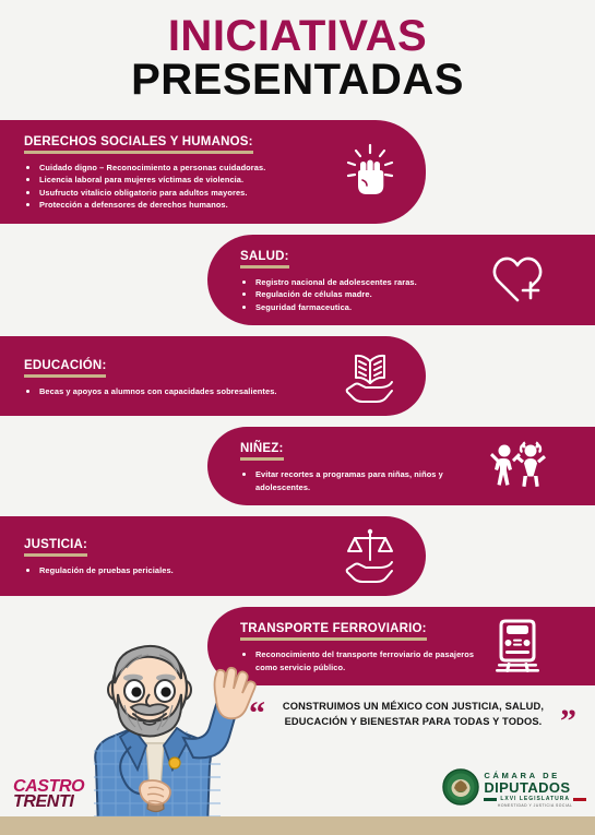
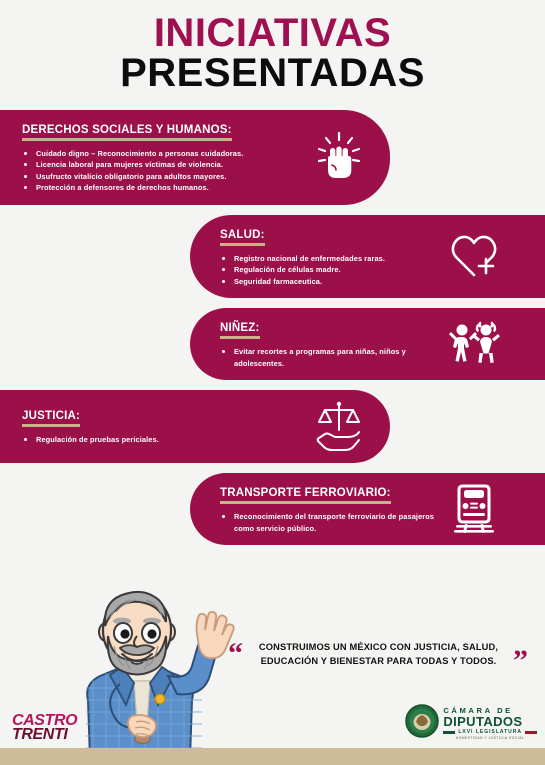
  INICIATIVAS
  PRESENTADAS
  DERECHOS SOCIALES Y HUMANOS:
  Cuidado digno – Reconocimiento a personas cuidadoras.
  Licencia laboral para mujeres víctimas de violencia.
  Usufructo vitalicio obligatorio para adultos mayores.
  Protección a defensores de derechos humanos.
  SALUD:
- Registro nacional de adolescentes raras.
+ Registro nacional de enfermedades raras.
  Regulación de células madre.
  Seguridad farmaceutica.
- EDUCACIÓN:
- Becas y apoyos a alumnos con capacidades sobresalientes.
  NIÑEZ:
  Evitar recortes a programas para niñas, niños y adolescentes.
  JUSTICIA:
  Regulación de pruebas periciales.
  TRANSPORTE FERROVIARIO:
  Reconocimiento del transporte ferroviario de pasajeros como servicio público.
  “
  CONSTRUIMOS UN MÉXICO CON JUSTICIA, SALUD, EDUCACIÓN Y BIENESTAR PARA TODAS Y TODOS.
  ”
  CASTRO
  TRENTI
  CÁMARA DE
  DIPUTADOS
